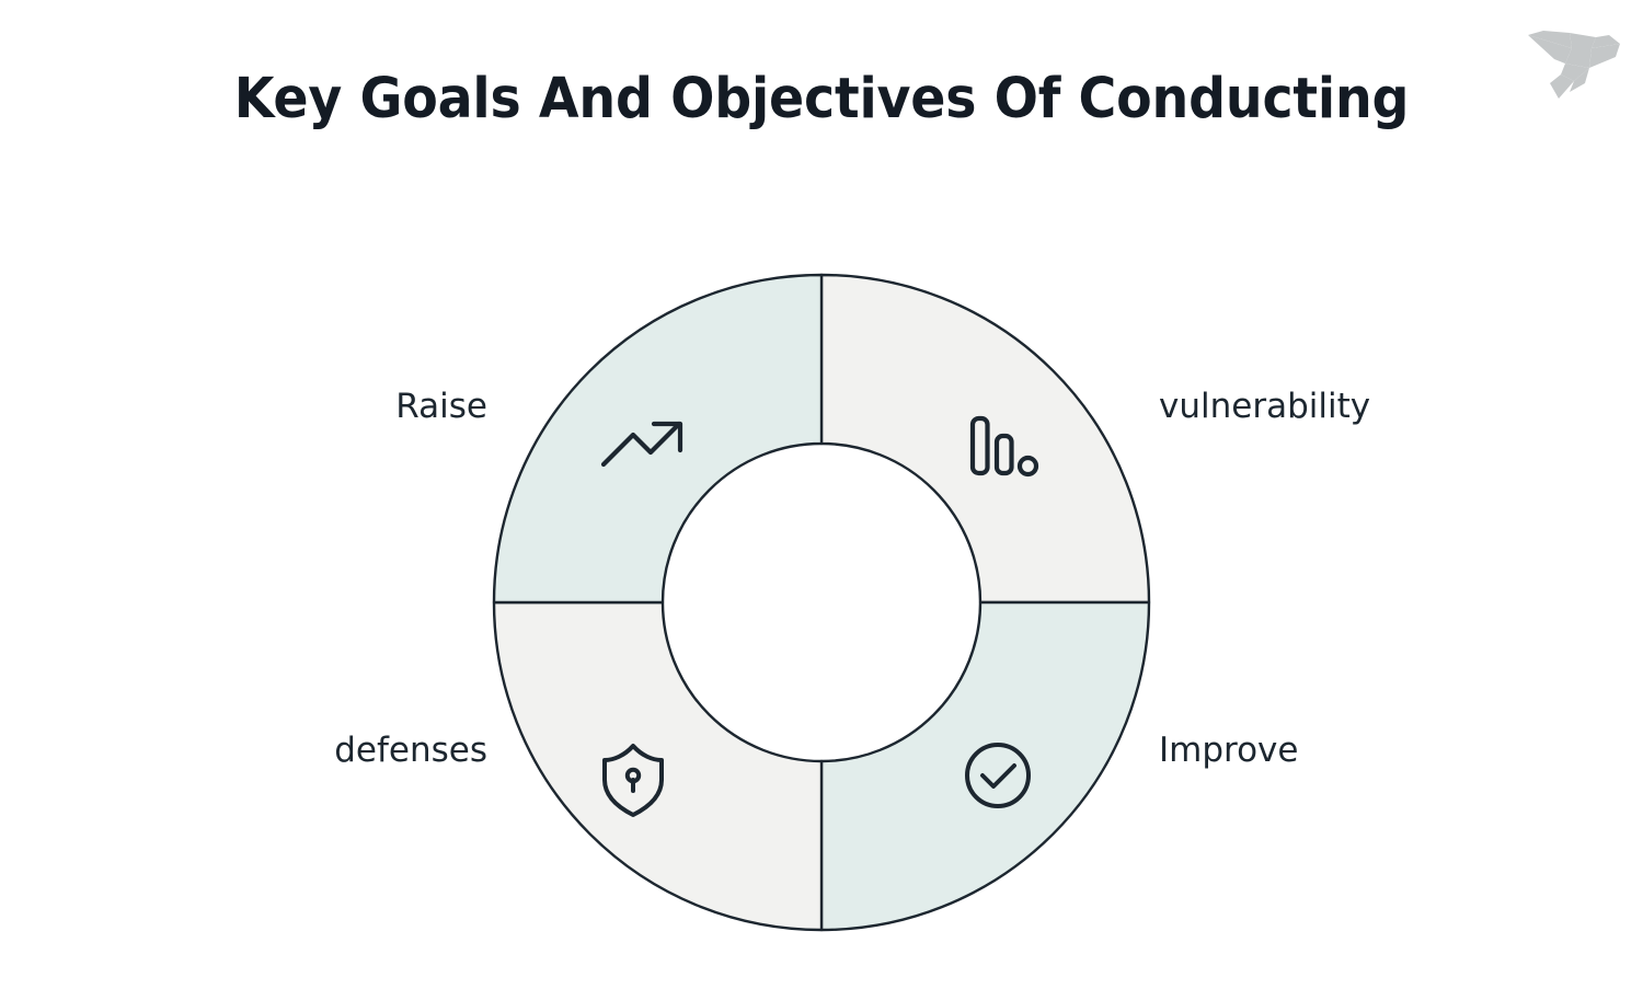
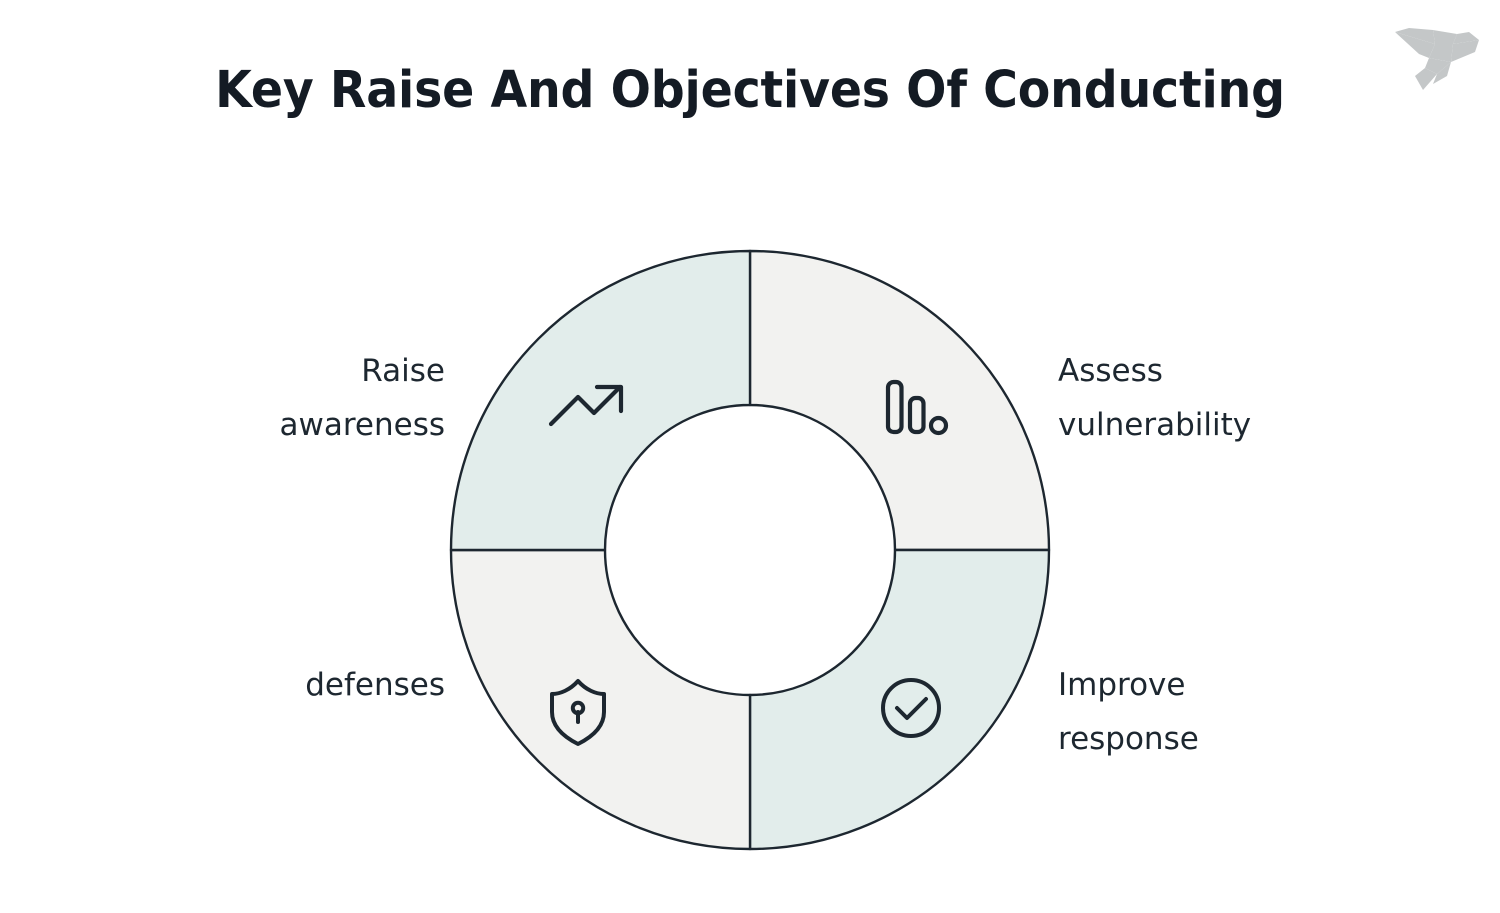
- Key Goals And Objectives Of Conducting
+ Key Raise And Objectives Of Conducting
  Raise
+ awareness
+ Assess
  vulnerability
  defenses
  Improve
+ response
